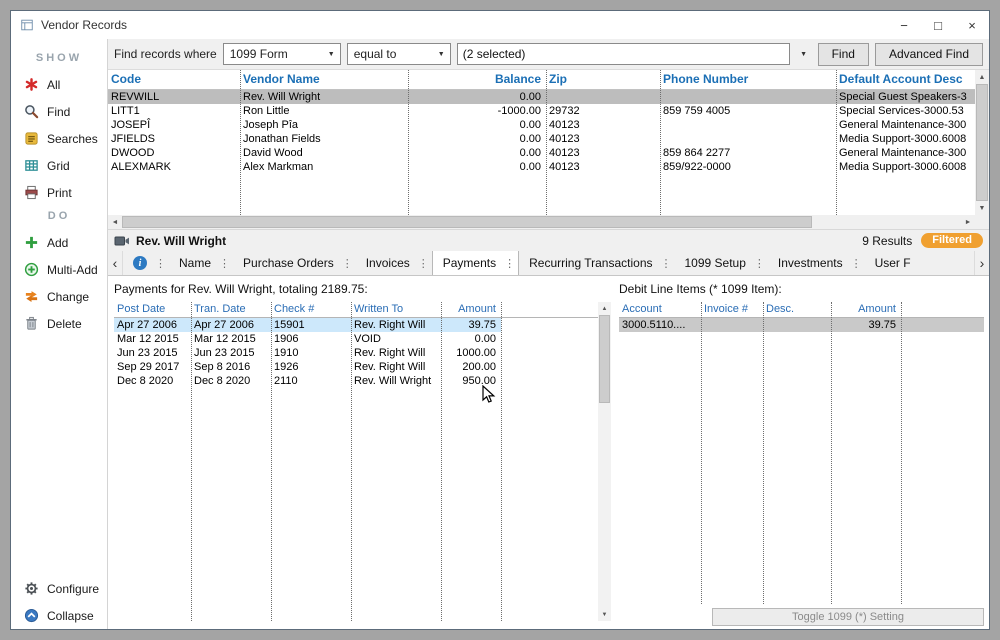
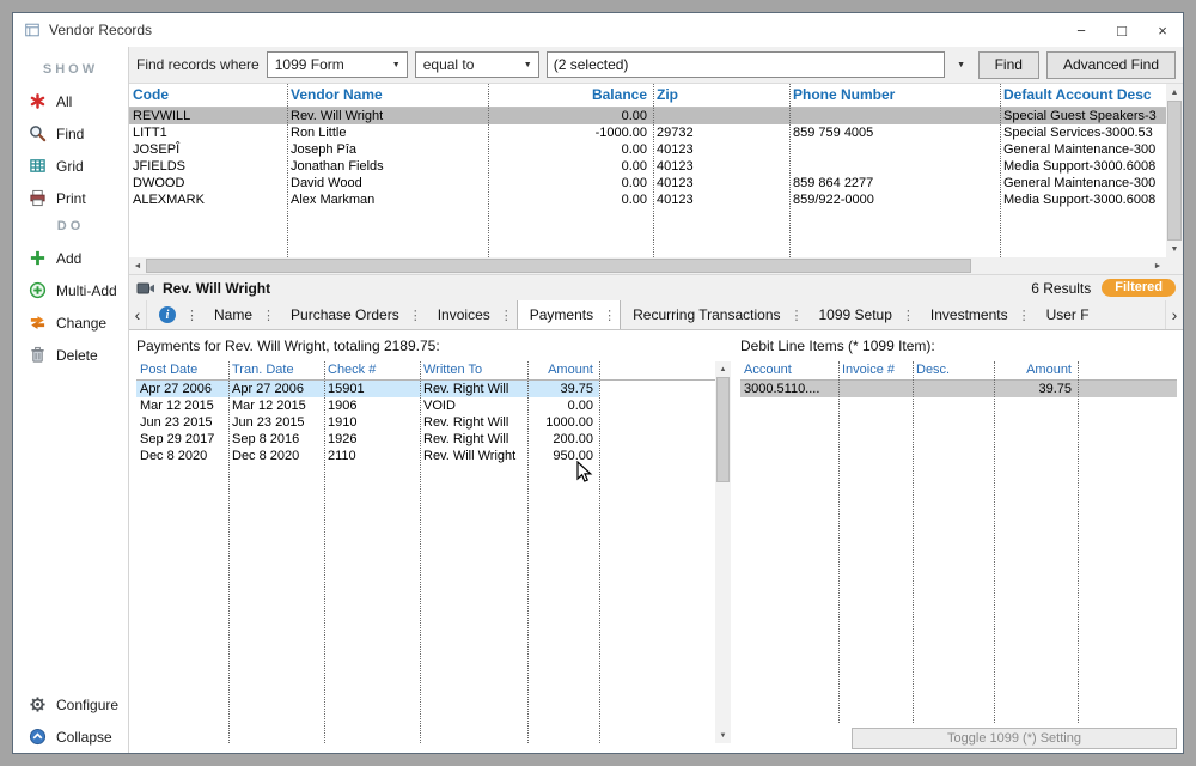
  Vendor Records
  −
  □
  ×
  SHOW
  All
  Find
- Searches
  Grid
  Print
  DO
  Add
  Multi-Add
  Change
  Delete
  Configure
  Collapse
  Find records where
  1099 Form
  equal to
  (2 selected)
  Find
  Advanced Find
  Code
  Vendor Name
  Balance
  Zip
  Phone Number
  Default Account Desc
  REVWILL
  Rev. Will Wright
  0.00
  Special Guest Speakers-3
  LITT1
  Ron Little
  -1000.00
  29732
  859 759 4005
  Special Services-3000.53
  JOSEPÎ
  Joseph Pîa
  0.00
  40123
  General Maintenance-300
  JFIELDS
  Jonathan Fields
  0.00
  40123
  Media Support-3000.6008
  DWOOD
  David Wood
  0.00
  40123
  859 864 2277
  General Maintenance-300
  ALEXMARK
  Alex Markman
  0.00
  40123
  859/922-0000
  Media Support-3000.6008
  Rev. Will Wright
- 9 Results
+ 6 Results
  Filtered
  ‹
  i
  ⋮
  Name
  ⋮
  Purchase Orders
  ⋮
  Invoices
  ⋮
  Payments
  ⋮
  Recurring Transactions
  ⋮
  1099 Setup
  ⋮
  Investments
  ⋮
  User F
  ›
  Payments for Rev. Will Wright, totaling 2189.75:
  Post Date
  Tran. Date
  Check #
  Written To
  Amount
  Apr 27 2006
  Apr 27 2006
  15901
  Rev. Right Will
  39.75
  Mar 12 2015
  Mar 12 2015
  1906
  VOID
  0.00
  Jun 23 2015
  Jun 23 2015
  1910
  Rev. Right Will
  1000.00
  Sep 29 2017
  Sep 8 2016
  1926
  Rev. Right Will
  200.00
  Dec 8 2020
  Dec 8 2020
  2110
  Rev. Will Wright
  950.00
  Debit Line Items (* 1099 Item):
  Account
  Invoice #
  Desc.
  Amount
  3000.5110....
  39.75
  Toggle 1099 (*) Setting
